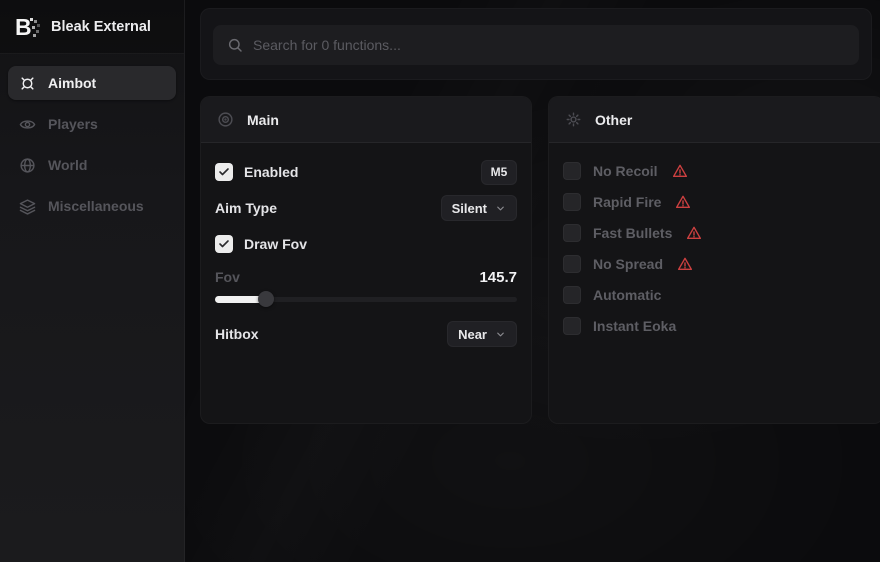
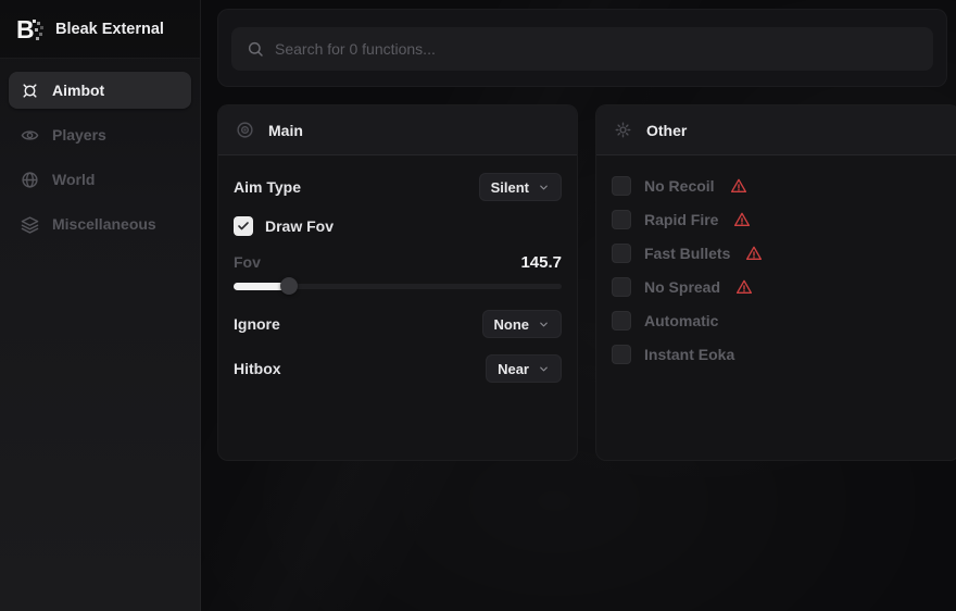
  B
  Bleak External
  Aimbot
  Players
  World
  Miscellaneous
  Search for 0 functions...
  Main
- Enabled
- M5
  Aim Type
  Silent
  Draw Fov
  Fov
  145.7
+ Ignore
+ None
  Hitbox
  Near
  Other
  No Recoil
  Rapid Fire
  Fast Bullets
  No Spread
  Automatic
  Instant Eoka
